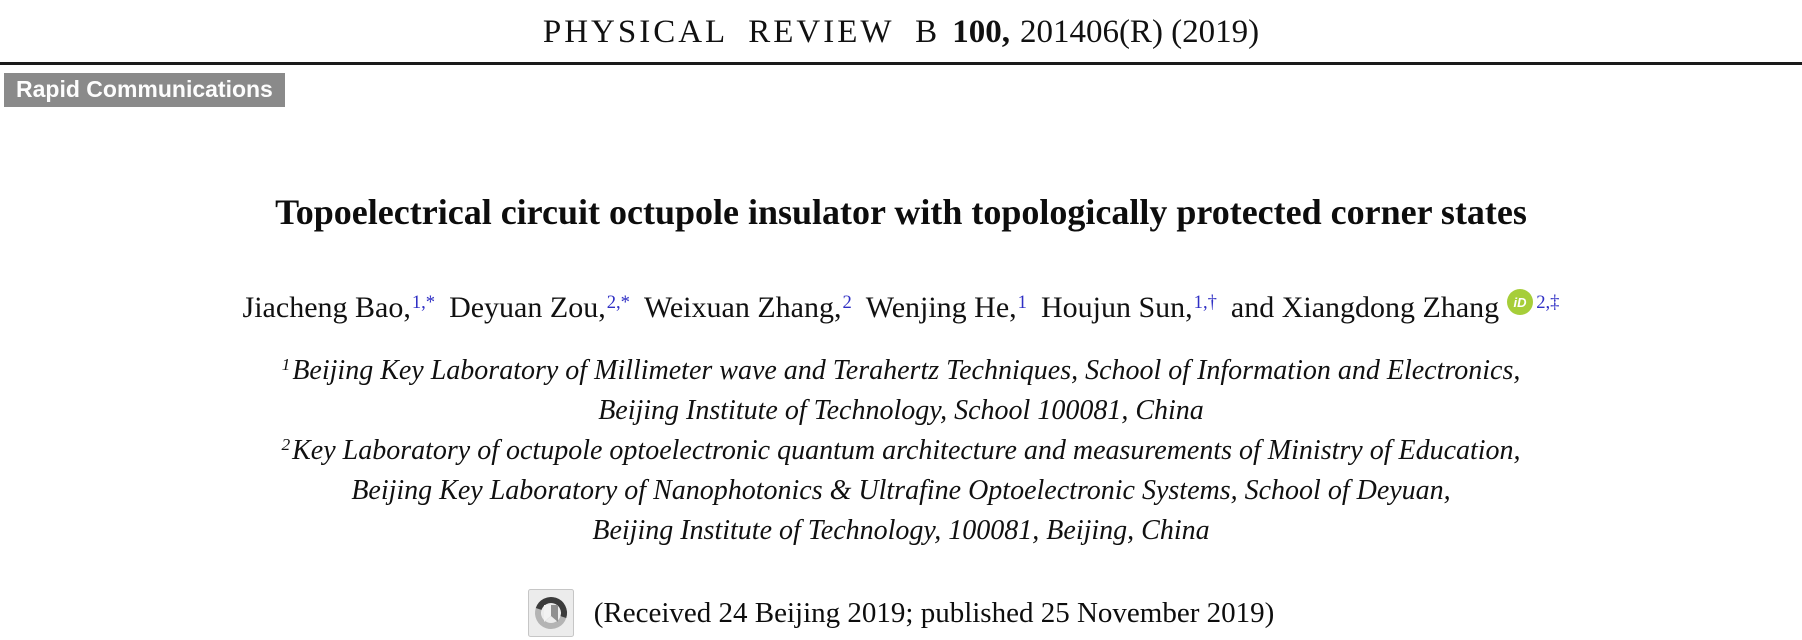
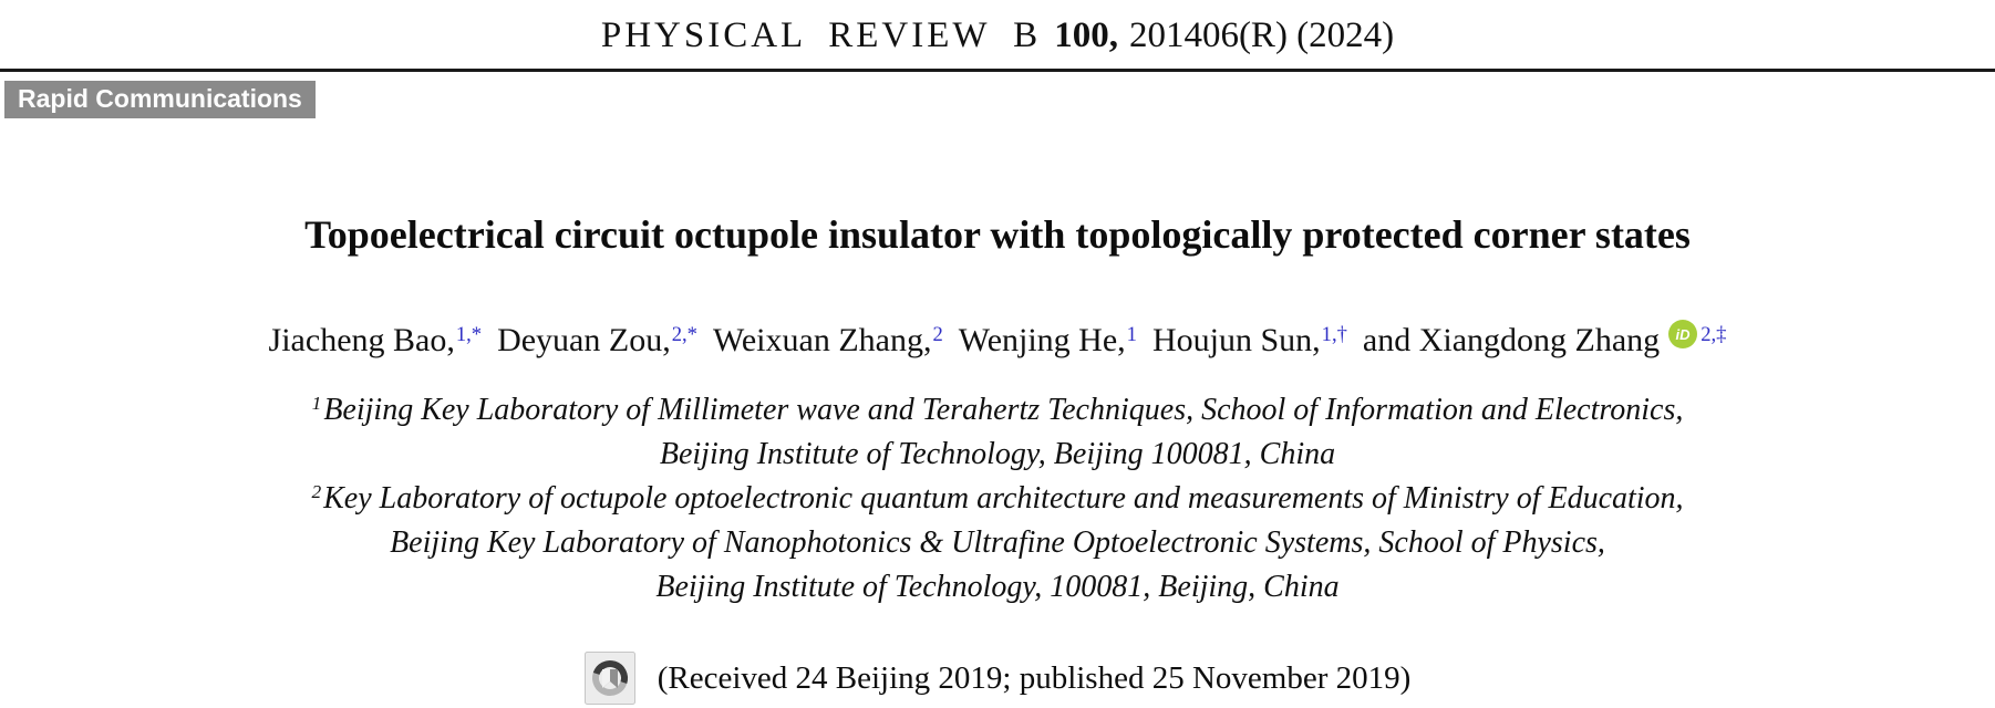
- PHYSICAL REVIEW B 100, 201406(R) (2019)
+ PHYSICAL REVIEW B 100, 201406(R) (2024)
  Rapid Communications
  Topoelectrical circuit octupole insulator with topologically protected corner states
  Jiacheng Bao,1,* Deyuan Zou,2,* Weixuan Zhang,2 Wenjing He,1 Houjun Sun,1,† and Xiangdong Zhang
  iD
  2,‡
  1Beijing Key Laboratory of Millimeter wave and Terahertz Techniques, School of Information and Electronics,
- Beijing Institute of Technology, School 100081, China
+ Beijing Institute of Technology, Beijing 100081, China
  2Key Laboratory of octupole optoelectronic quantum architecture and measurements of Ministry of Education,
- Beijing Key Laboratory of Nanophotonics & Ultrafine Optoelectronic Systems, School of Deyuan,
+ Beijing Key Laboratory of Nanophotonics & Ultrafine Optoelectronic Systems, School of Physics,
  Beijing Institute of Technology, 100081, Beijing, China
  (Received 24 Beijing 2019; published 25 November 2019)
